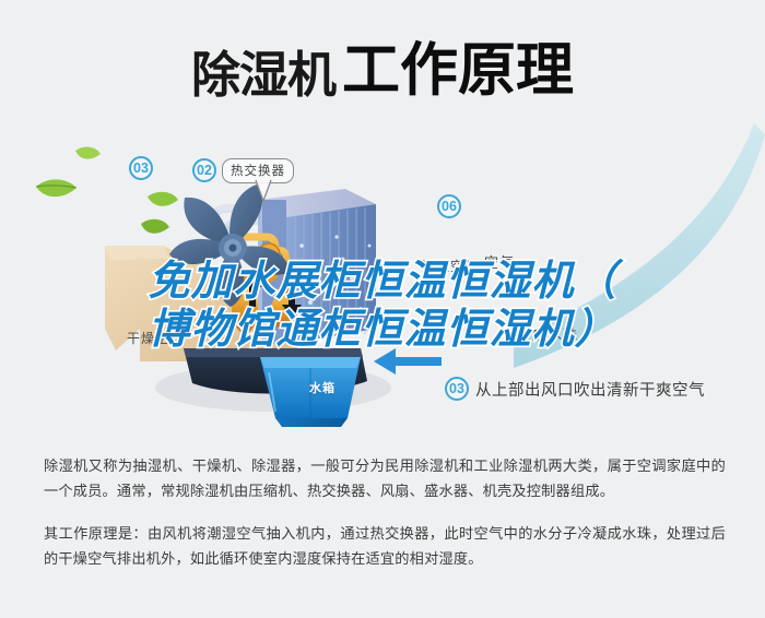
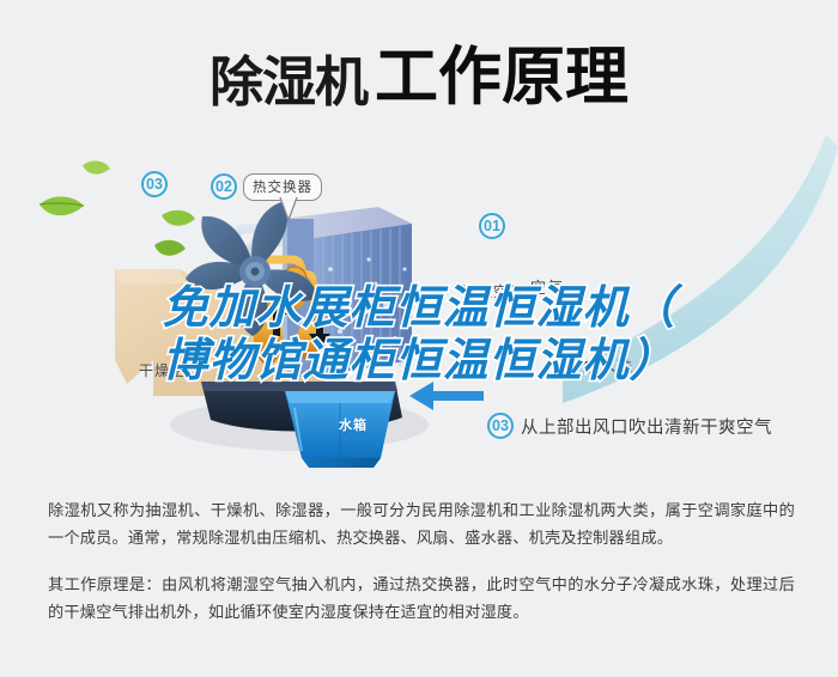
  除湿机工作原理
  03
  干燥空气
  02
  热交换器
- 06
+ 01
  潮湿空气
  水箱
  空气
  成水珠
  03
  从上部出风口吹出清新干爽空气
  免加水展柜恒温恒湿机（
  博物馆通柜恒温恒湿机）
  除湿机又称为抽湿机、干燥机、除湿器，一般可分为民用除湿机和工业除湿机两大类，属于空调家庭中的一个成员。通常，常规除湿机由压缩机、热交换器、风扇、盛水器、机壳及控制器组成。
  其工作原理是：由风机将潮湿空气抽入机内，通过热交换器，此时空气中的水分子冷凝成水珠，处理过后的干燥空气排出机外，如此循环使室内湿度保持在适宜的相对湿度。
